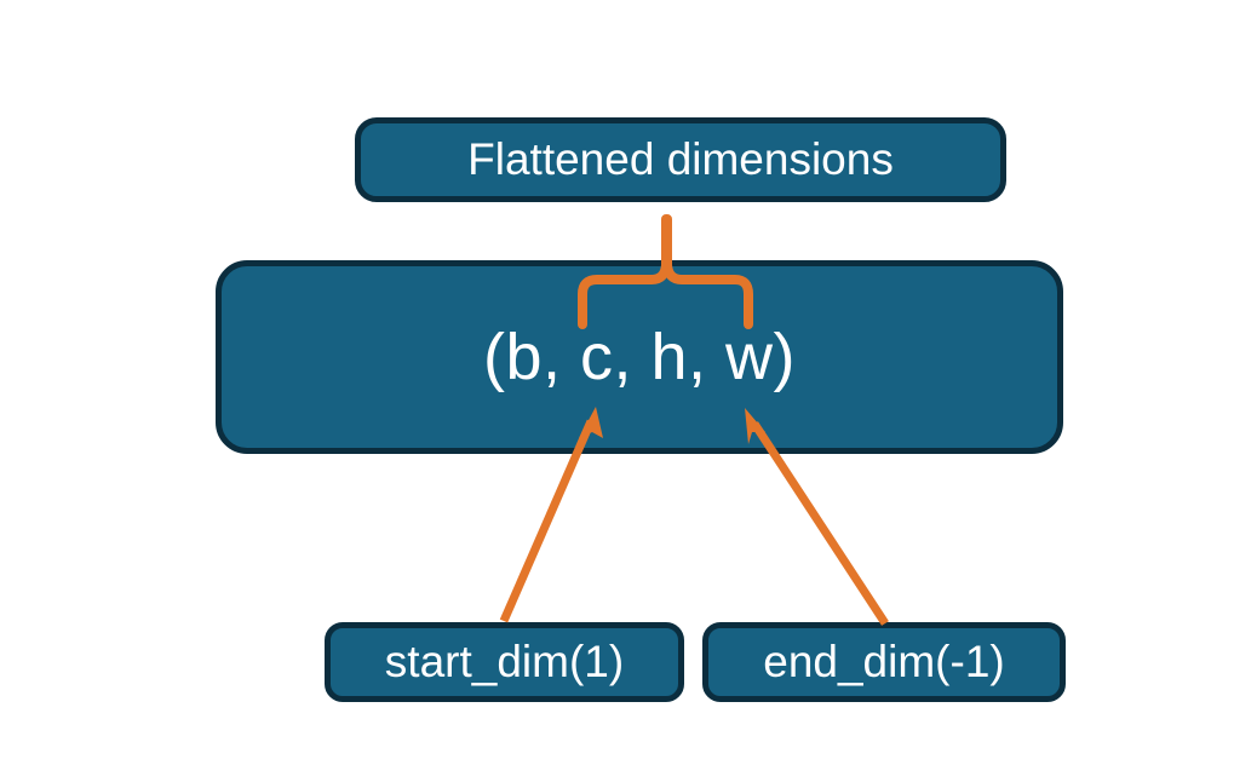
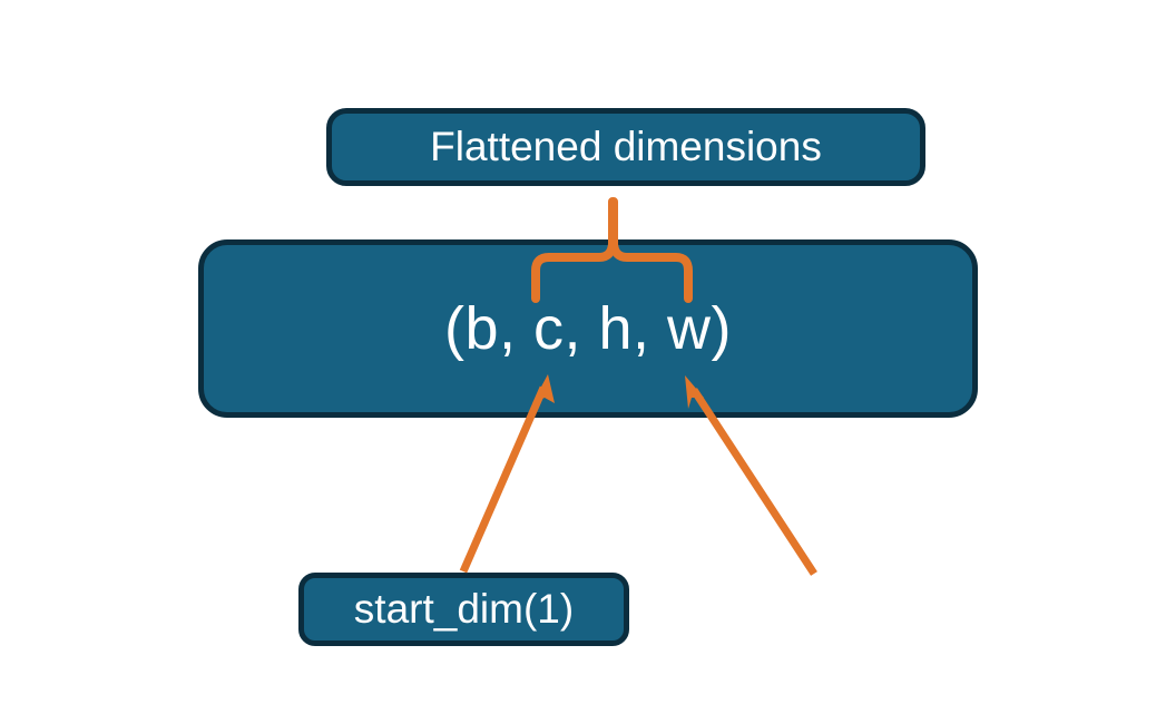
  Flattened dimensions
  (b, c, h, w)
  start_dim(1)
- end_dim(-1)
